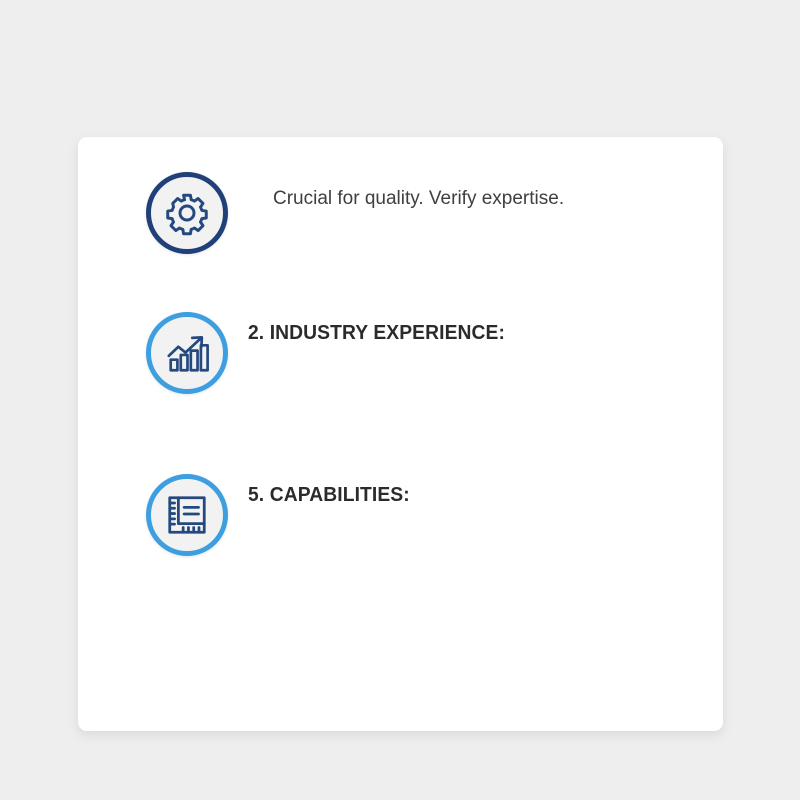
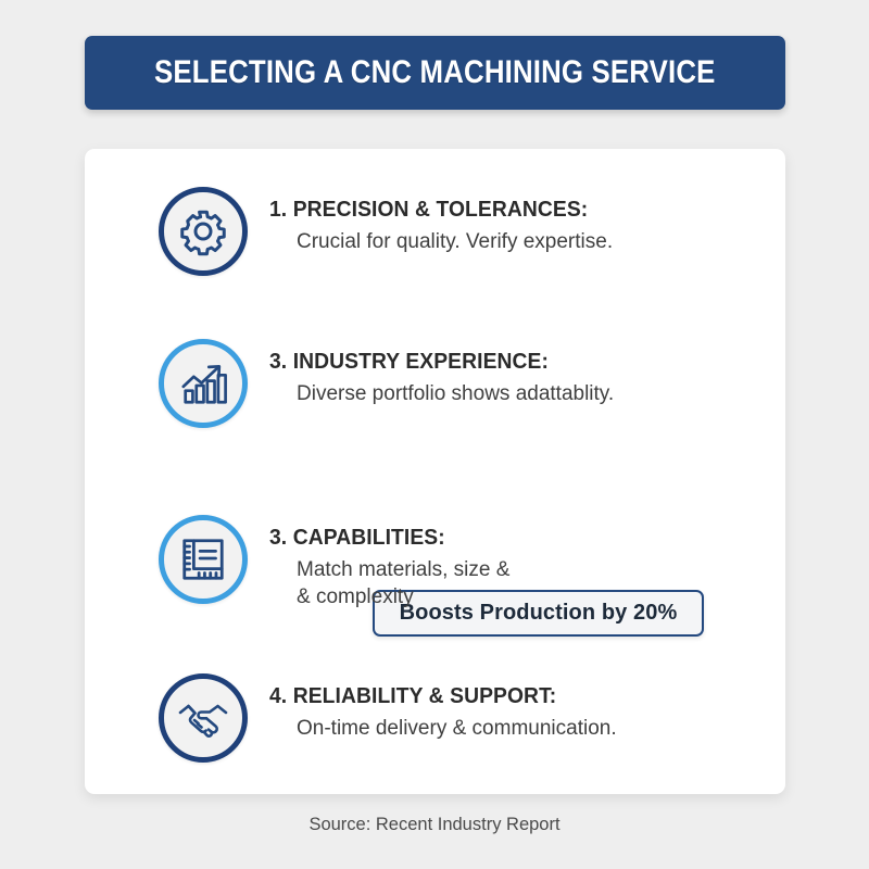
+ SELECTING A CNC MACHINING SERVICE
+ 1. PRECISION & TOLERANCES:
  Crucial for quality. Verify expertise.
- 2. INDUSTRY EXPERIENCE:
+ 3. INDUSTRY EXPERIENCE:
+ Diverse portfolio shows adattablity.
+ Boosts Production by 20%
- 5. CAPABILITIES:
+ 3. CAPABILITIES:
+ Match materials, size &
+ & complexity
+ 4. RELIABILITY & SUPPORT:
+ On-time delivery & communication.
+ Source: Recent Industry Report
